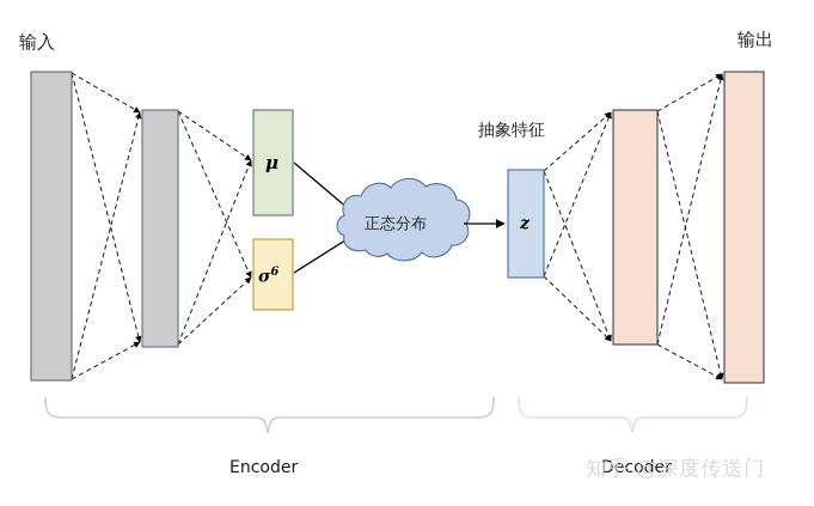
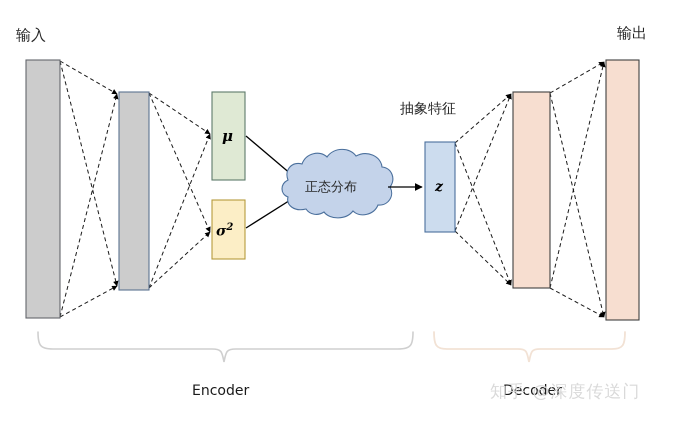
  输入
  输出
  抽象特征
  μ
- σ6
+ σ2
  z
  正态分布
  Encoder
  Decoder
  知乎 @深度传送门
